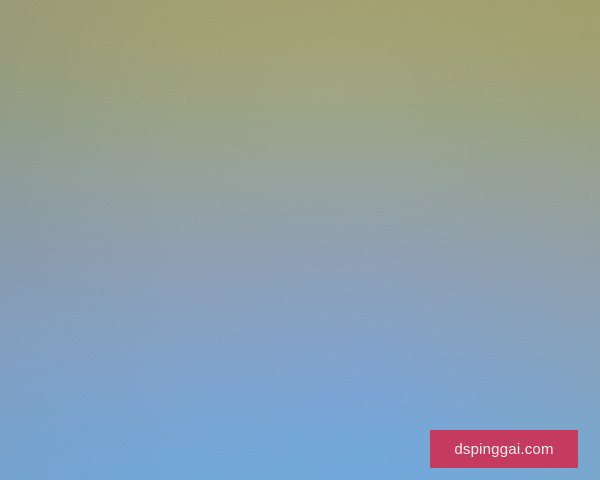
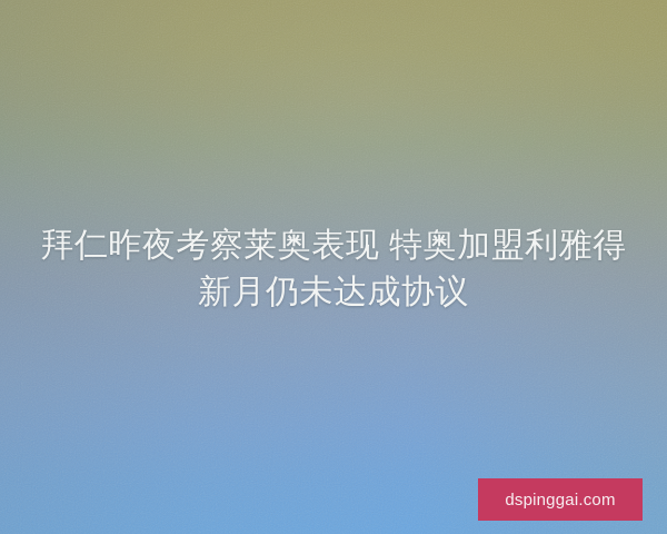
+ 拜仁昨夜考察莱奥表现 特奥加盟利雅得
+ 新月仍未达成协议
  dspinggai.com
